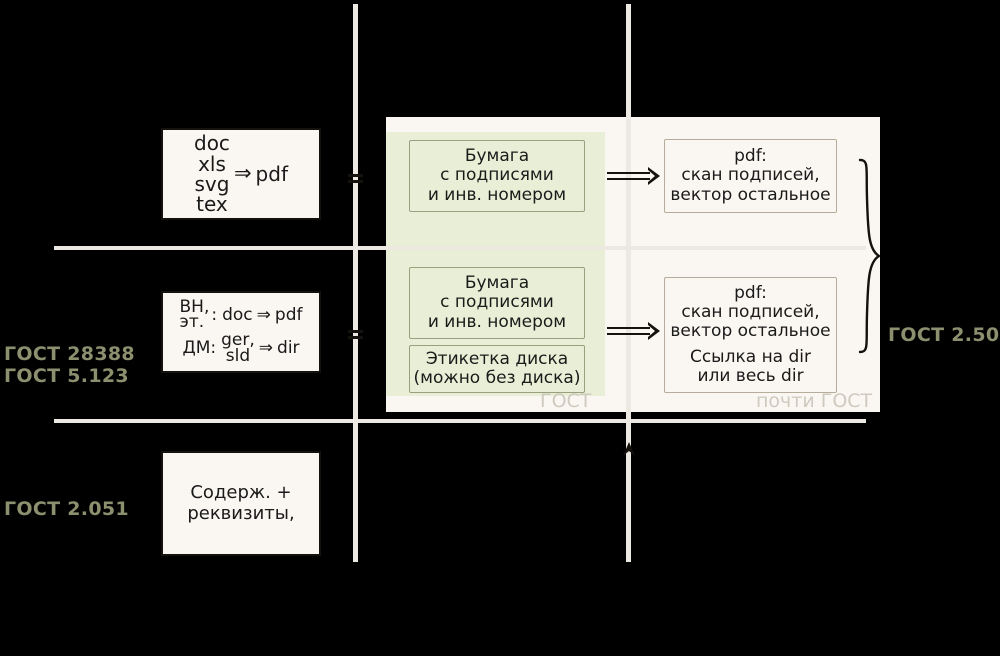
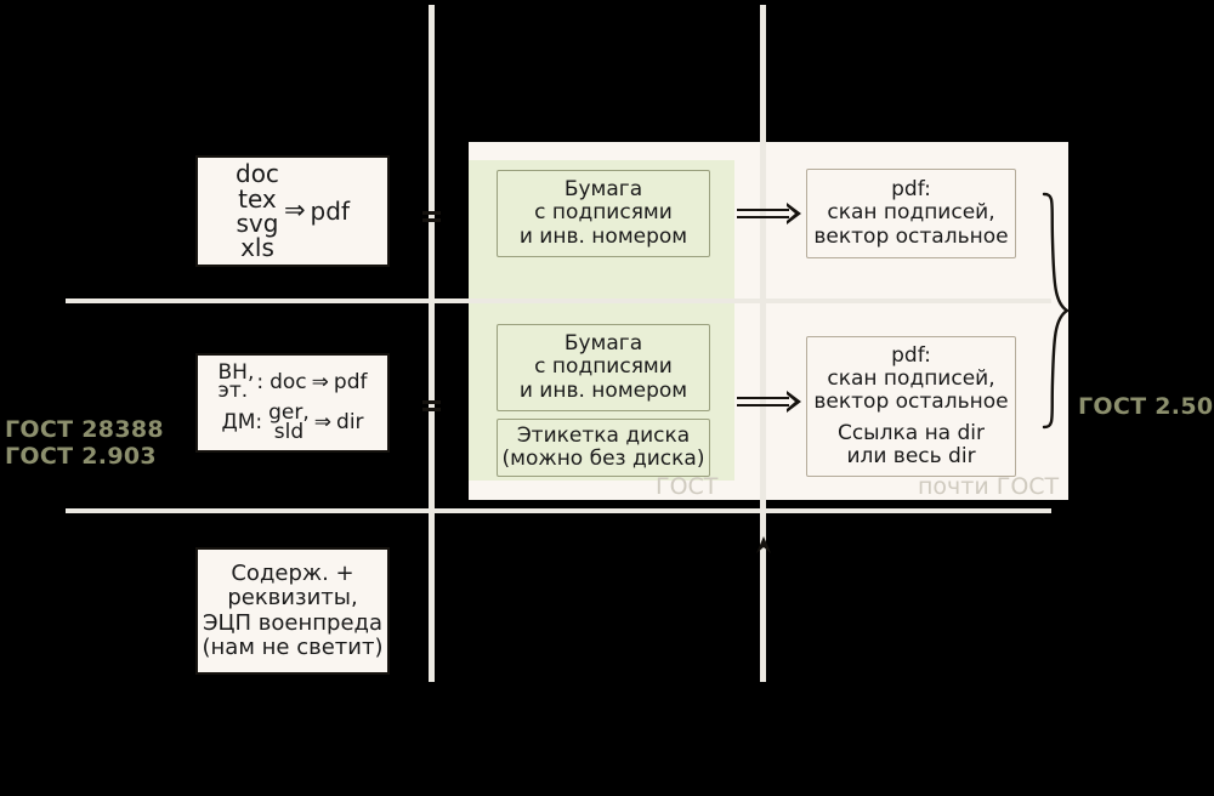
  doc
- xls
+ tex
  svg
- tex
+ xls
  ⇒
  pdf
  ВН,
  эт.
  :
  doc
  ⇒
  pdf
  ДМ:
  ger,
  sld
  ⇒
  dir
  Содерж. +
  реквизиты,
+ ЭЦП военпреда
+ (нам не светит)
  Бумага
  с подписями
  и инв. номером
  Бумага
  с подписями
  и инв. номером
  Этикетка диска
  (можно без диска)
  ГОСТ
  pdf:
  скан подписей,
  вектор остальное
  pdf:
  скан подписей,
  вектор остальное
  Ссылка на dir
  или весь dir
  почти ГОСТ
  ГОСТ 28388
- ГОСТ 5.123
+ ГОСТ 2.903
- ГОСТ 2.051
  ГОСТ 2.50
